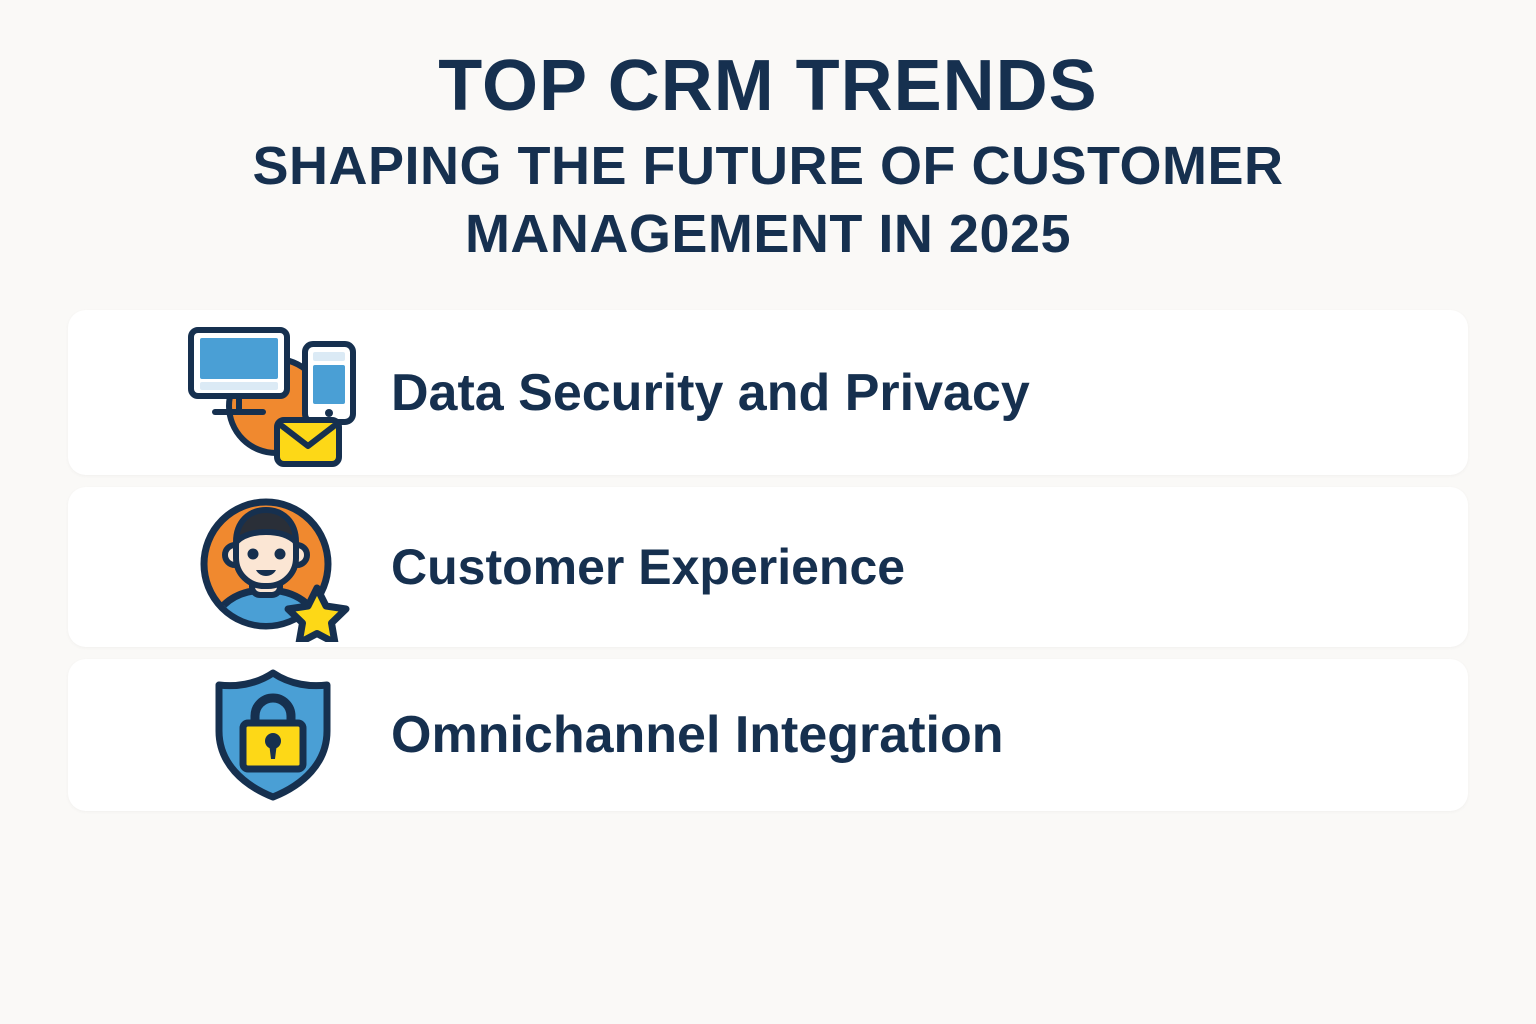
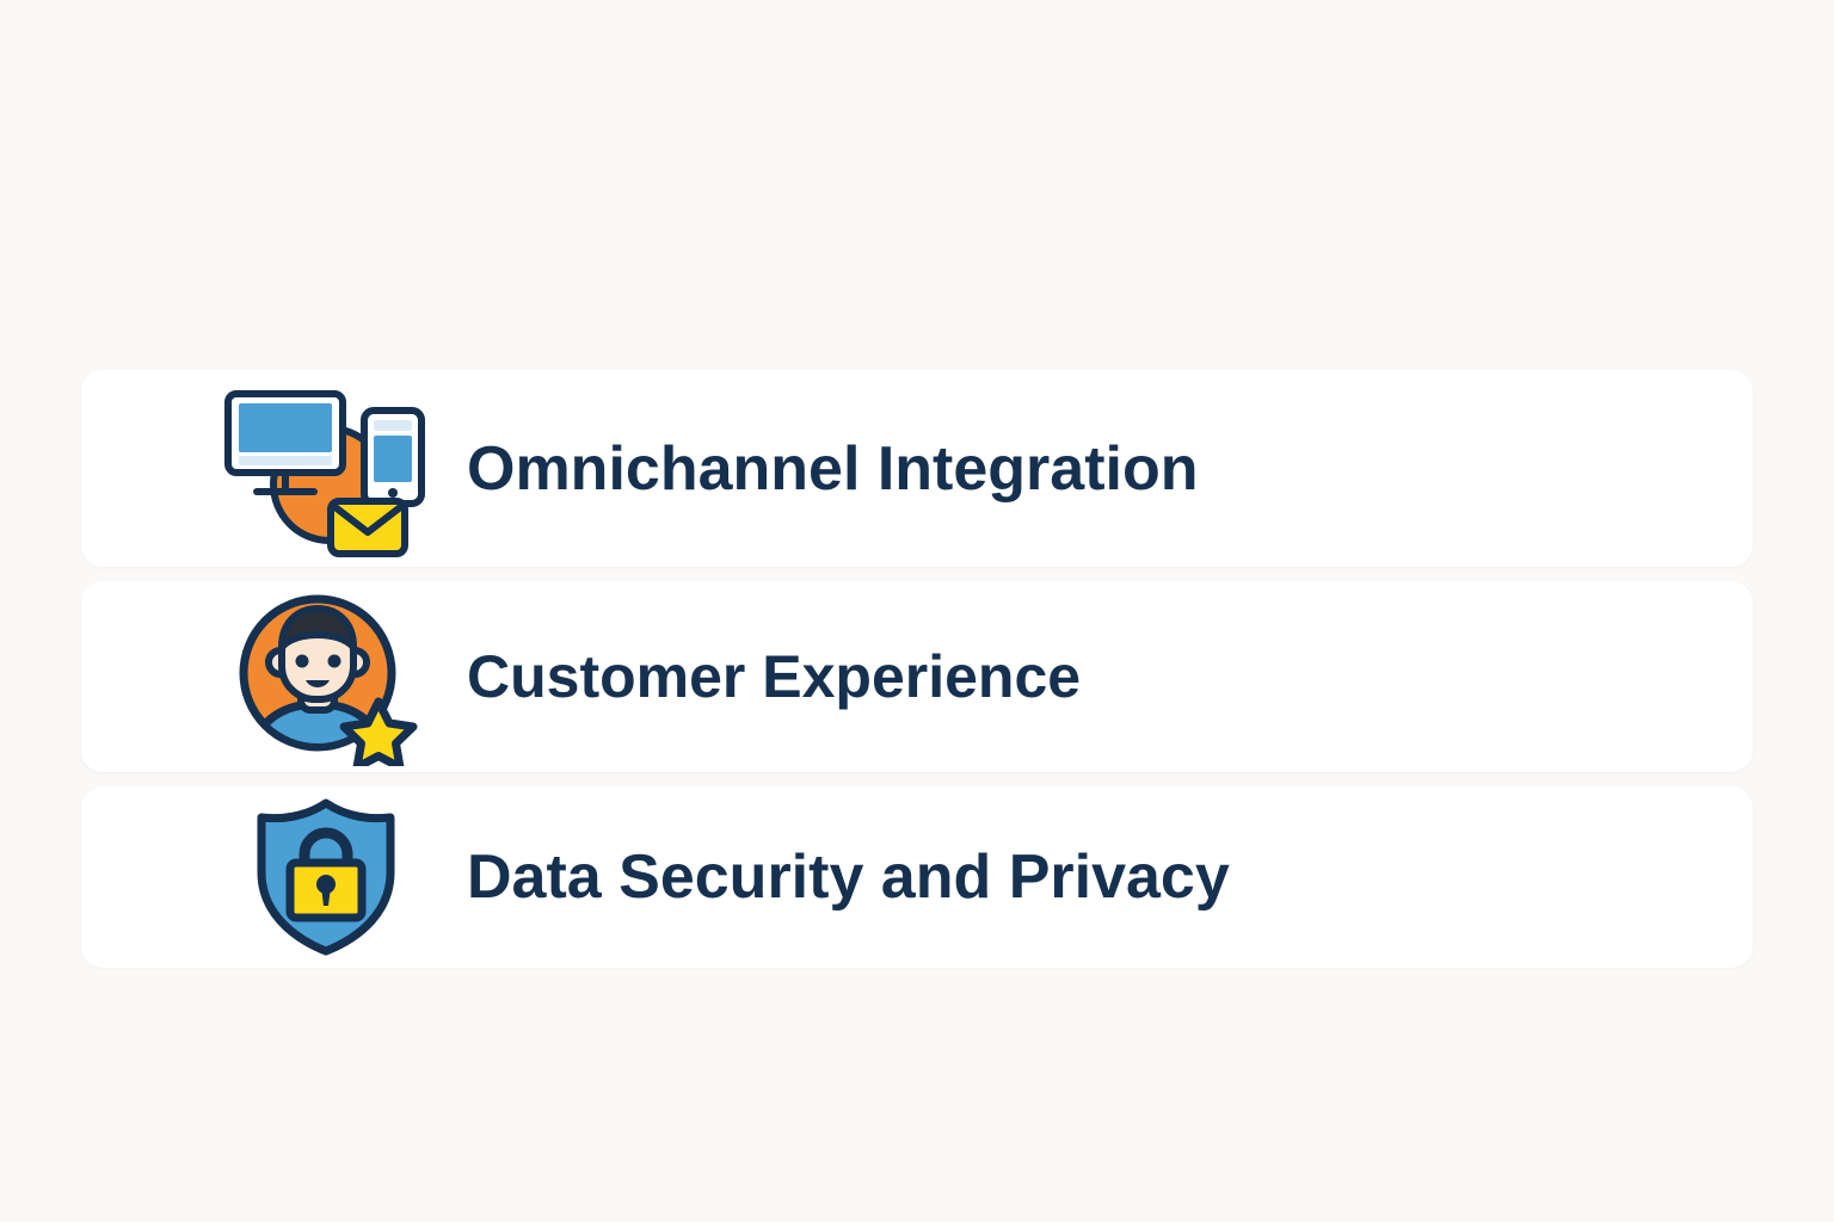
- TOP CRM TRENDS
- SHAPING THE FUTURE OF CUSTOMER MANAGEMENT IN 2025
- Data Security and Privacy
+ Omnichannel Integration
  Customer Experience
- Omnichannel Integration
+ Data Security and Privacy
